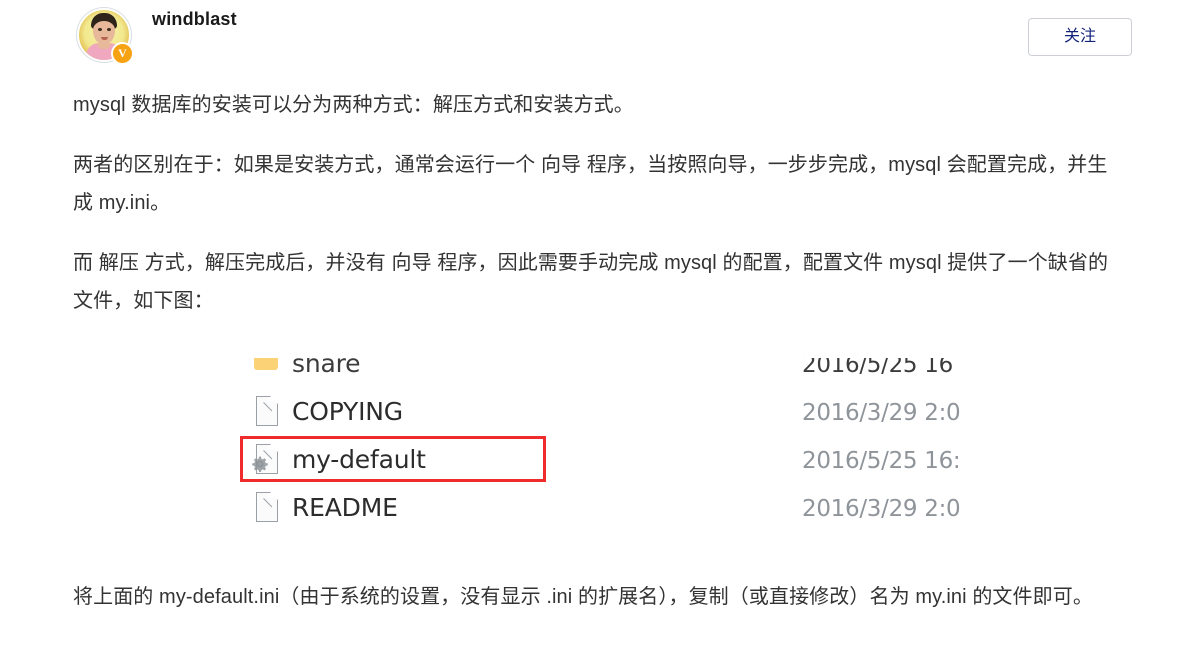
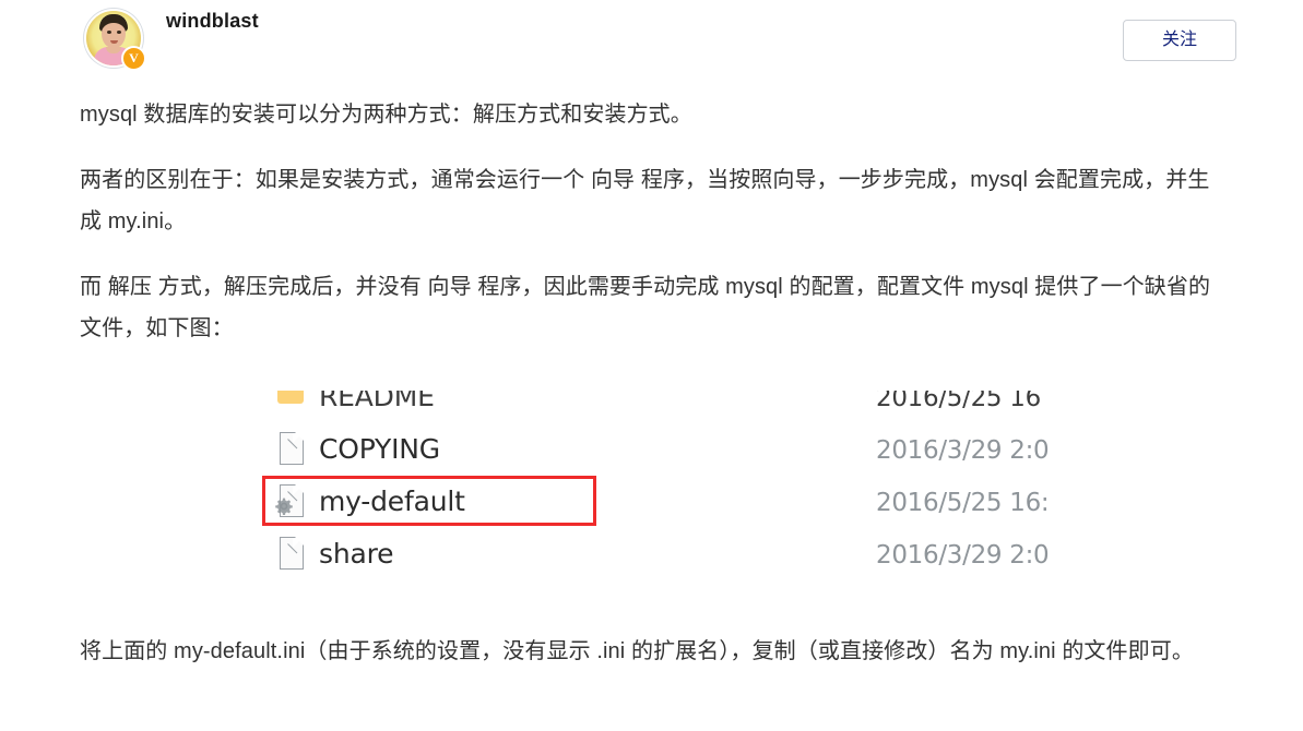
  V
  windblast
  关注
  mysql 数据库的安装可以分为两种方式：解压方式和安装方式。
  两者的区别在于：如果是安装方式，通常会运行一个 向导 程序，当按照向导，一步步完成，mysql 会配置完成，并生成 my.ini。
  而 解压 方式，解压完成后，并没有 向导 程序，因此需要手动完成 mysql 的配置，配置文件 mysql 提供了一个缺省的文件，如下图：
- share
+ README
  2016/5/25 16
  COPYING
  2016/3/29 2:0
  my-default
  2016/5/25 16:
- README
+ share
  2016/3/29 2:0
  将上面的 my-default.ini（由于系统的设置，没有显示 .ini 的扩展名），复制（或直接修改）名为 my.ini 的文件即可。
